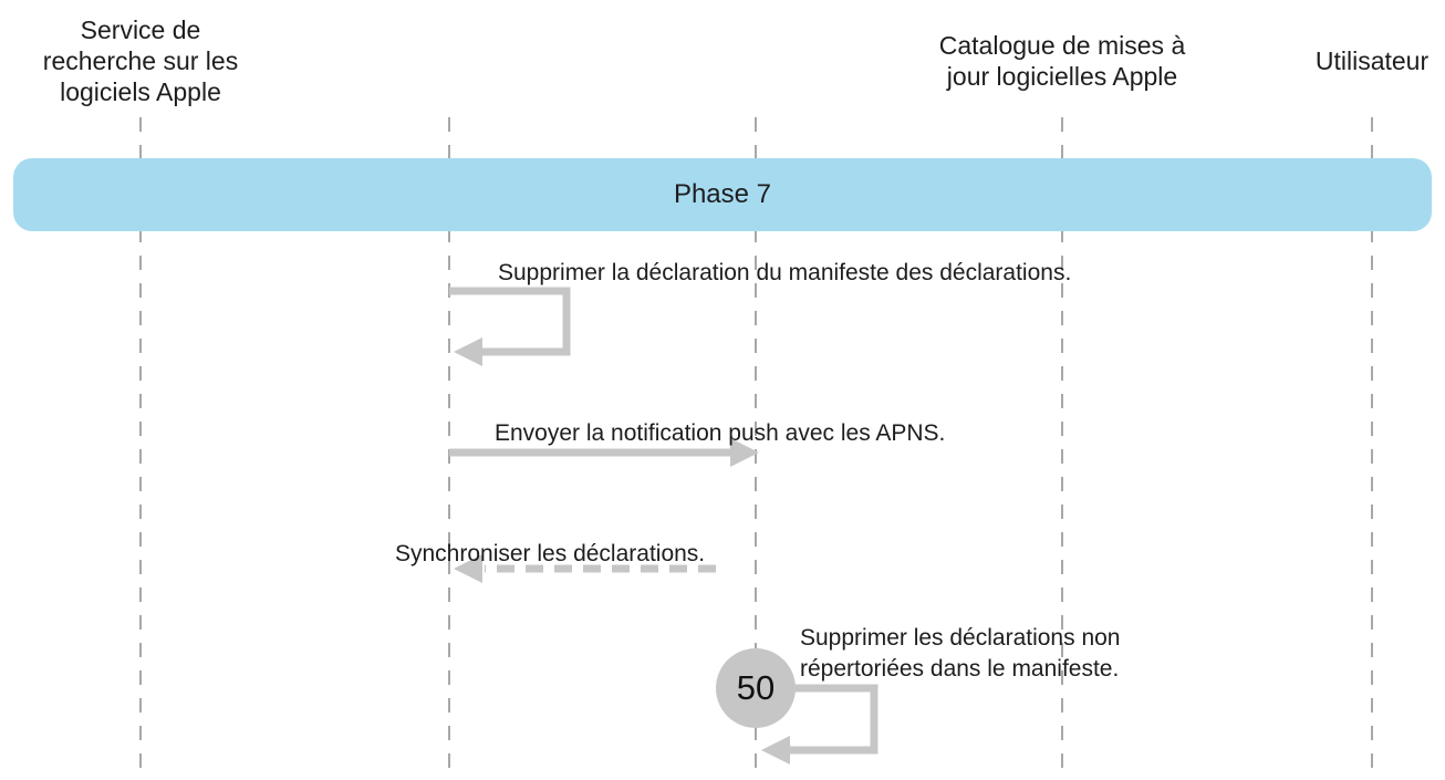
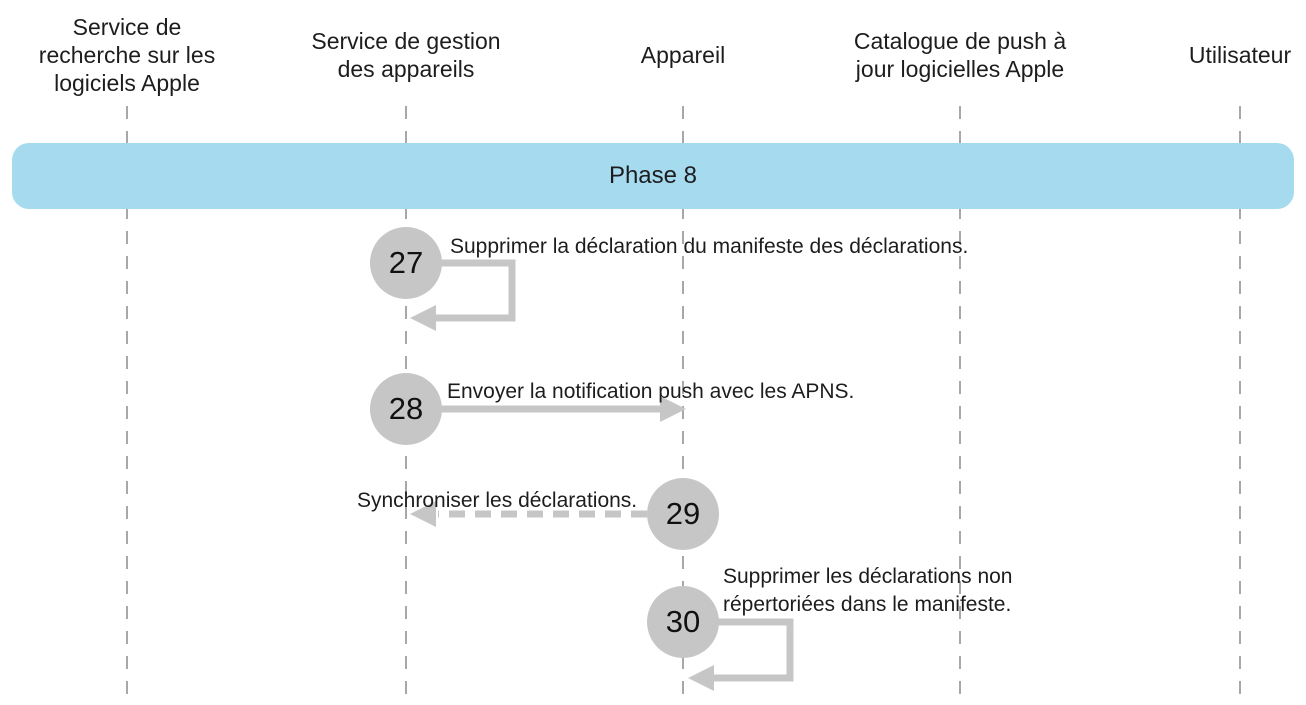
  Service de recherche sur les logiciels Apple
+ Service de gestion des appareils
+ Appareil
- Catalogue de mises à jour logicielles Apple
+ Catalogue de push à jour logicielles Apple
  Utilisateur
- Phase 7
+ Phase 8
+ 27
+ 28
+ 29
- 50
+ 30
  Supprimer la déclaration du manifeste des déclarations.
  Envoyer la notification push avec les APNS.
  Synchroniser les déclarations.
  Supprimer les déclarations non répertoriées dans le manifeste.
